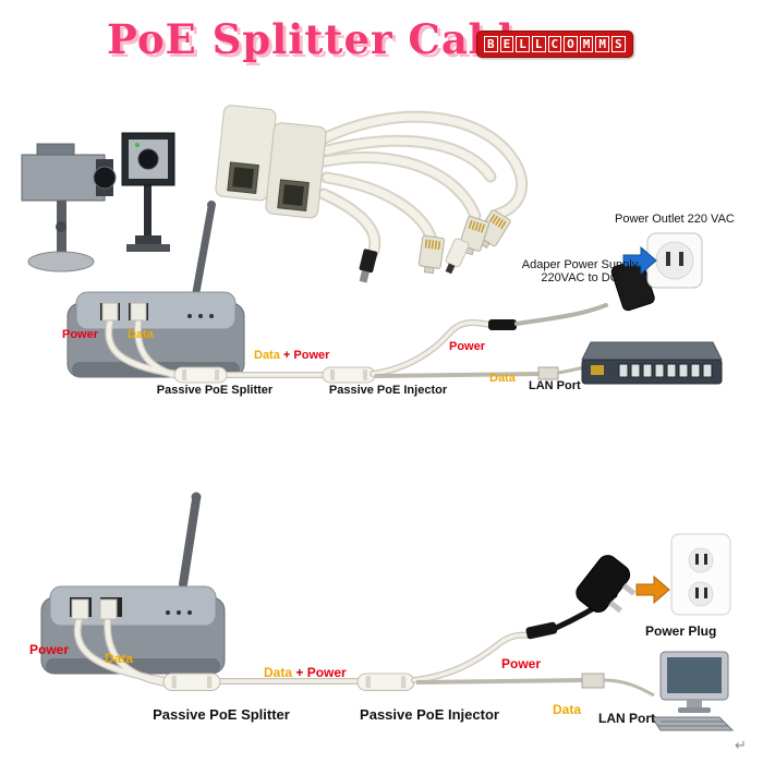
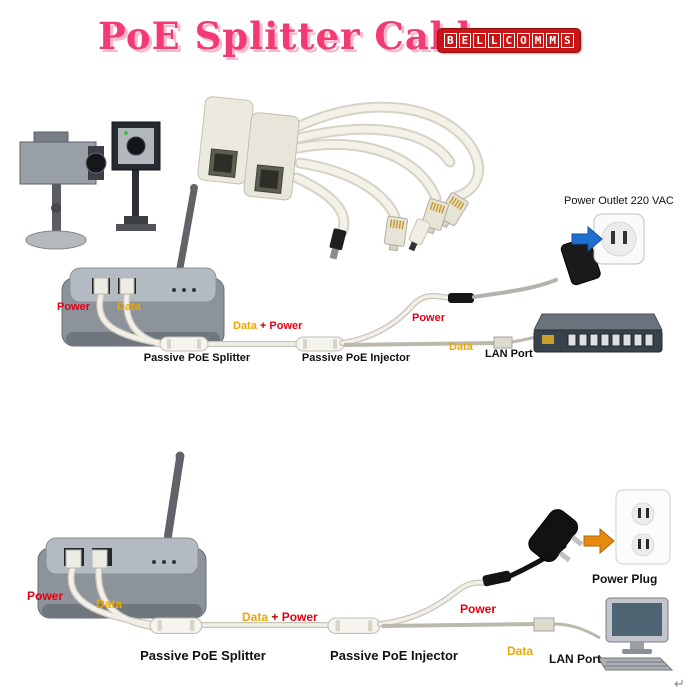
  PoE Splitter Ca
  B
  E
  L
  L
  C
  O
  M
  M
  S
  Power
  Data
  Passive PoE Splitter
  Data + Power
  Passive PoE Injector
  Power
  Data
  LAN Port
  Power Outlet 220 VAC
- Adaper Power Supply
- 220VAC to DC
  Power
  Data
  Passive PoE Splitter
  Data + Power
  Passive PoE Injector
  Power
  Data
  LAN Port
  Power Plug
  ↵
